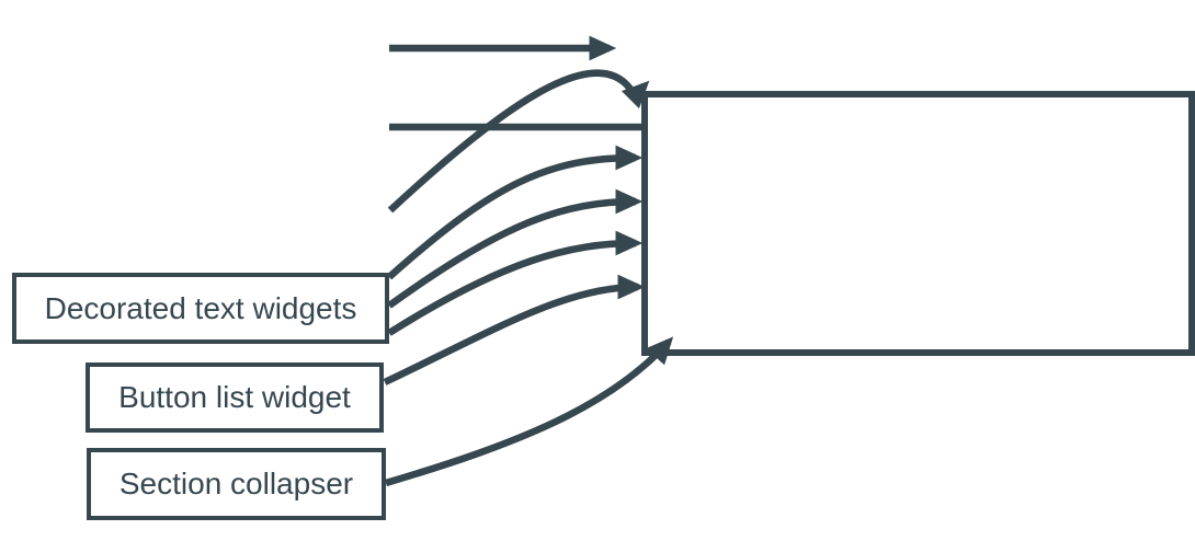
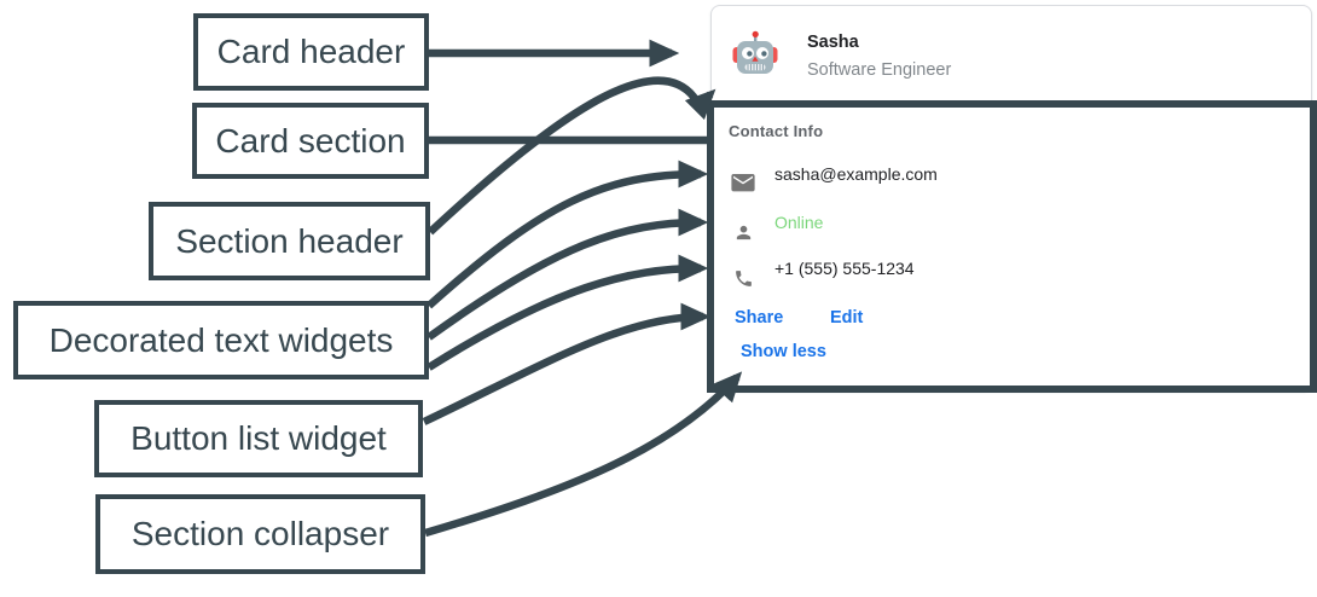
+ Sasha
+ Software Engineer
+ Contact Info
+ sasha@example.com
+ Online
+ +1 (555) 555-1234
+ Share
+ Edit
+ Show less
+ Card header
+ Card section
+ Section header
  Decorated text widgets
  Button list widget
  Section collapser
